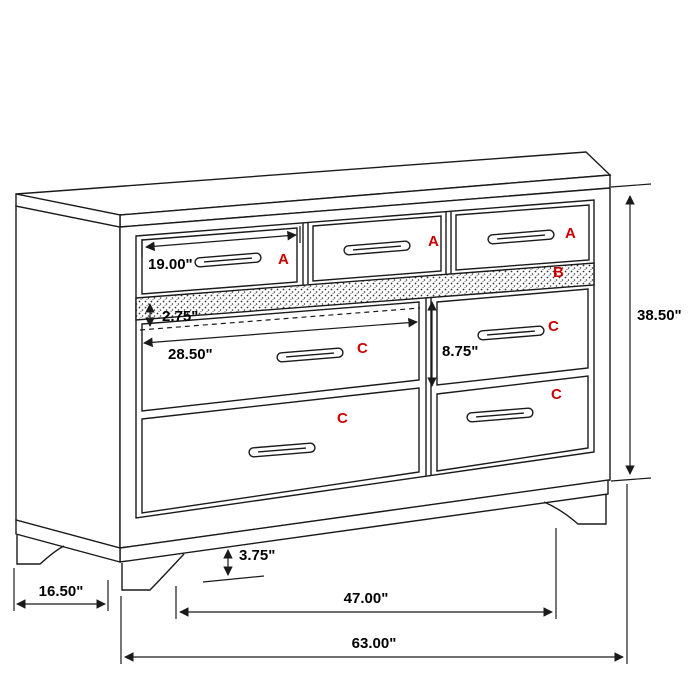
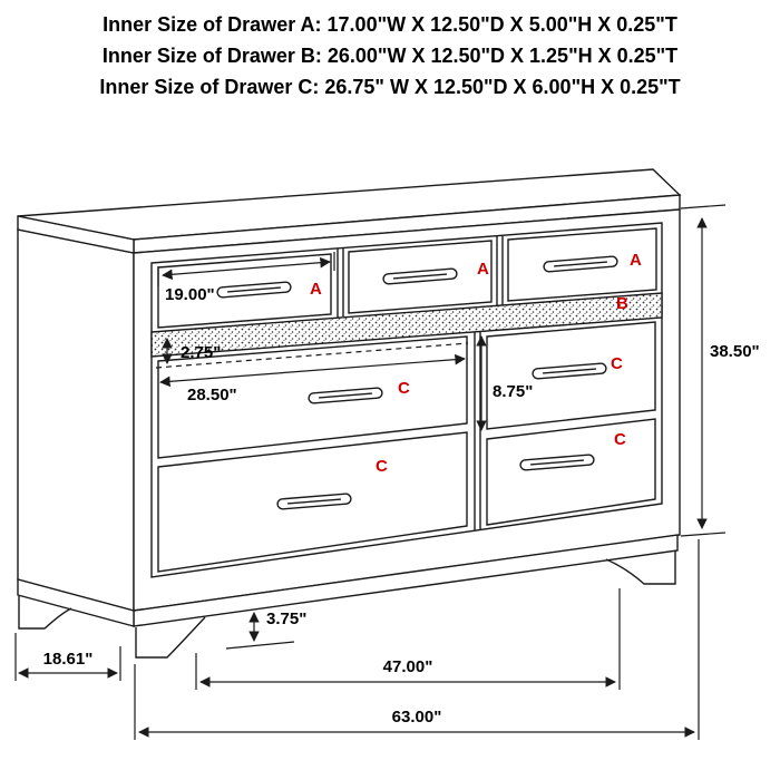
+ Inner Size of Drawer A: 17.00"W X 12.50"D X 5.00"H X 0.25"T
+ Inner Size of Drawer B: 26.00"W X 12.50"D X 1.25"H X 0.25"T
+ Inner Size of Drawer C: 26.75" W X 12.50"D X 6.00"H X 0.25"T
  A
  A
  A
  B
  C
  C
  C
  C
  19.00"
  2.75"
  28.50"
  8.75"
  38.50"
  3.75"
- 16.50"
+ 18.61"
  47.00"
  63.00"
